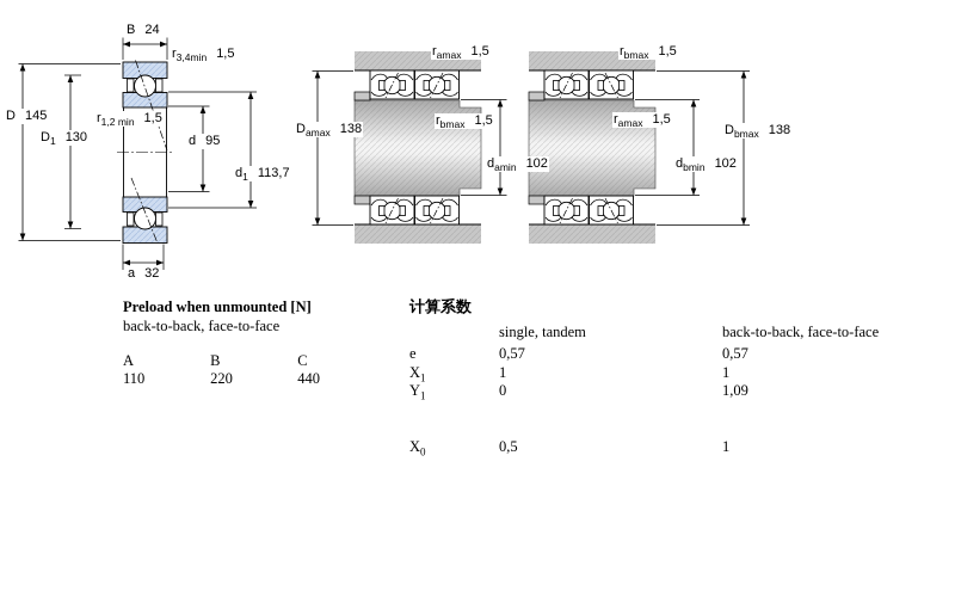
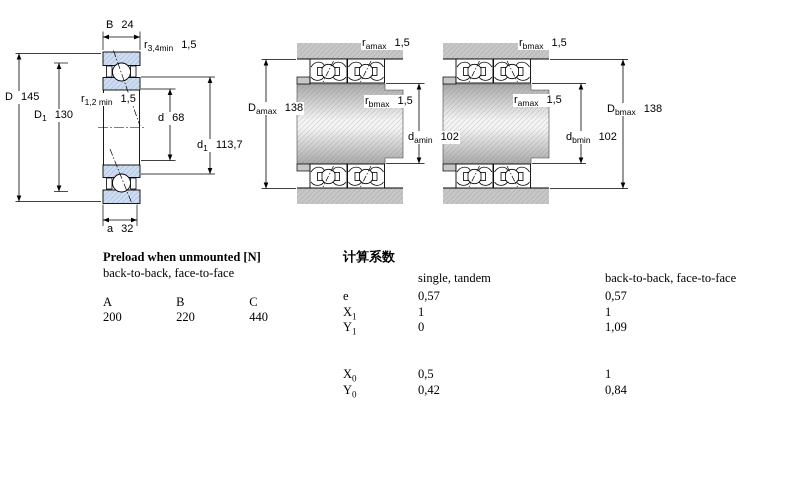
  B 24
  r3,4min 1,5
  D 145
  D1 130
  r1,2 min 1,5
- d 95
+ d 68
  d1 113,7
  a 32
  ramax 1,5
  Damax 138
  rbmax 1,5
  damin 102
  rbmax 1,5
  ramax 1,5
  Dbmax 138
  dbmin 102
  Preload when unmounted [N]
  back-to-back, face-to-face
  A B C
- 110 220 440
+ 200 220 440
  计算系数
  single, tandem
  back-to-back, face-to-face
  e 0,57 0,57
  X1 1 1
  Y1 0 1,09
  X0 0,5 1
+ Y0 0,42 0,84
